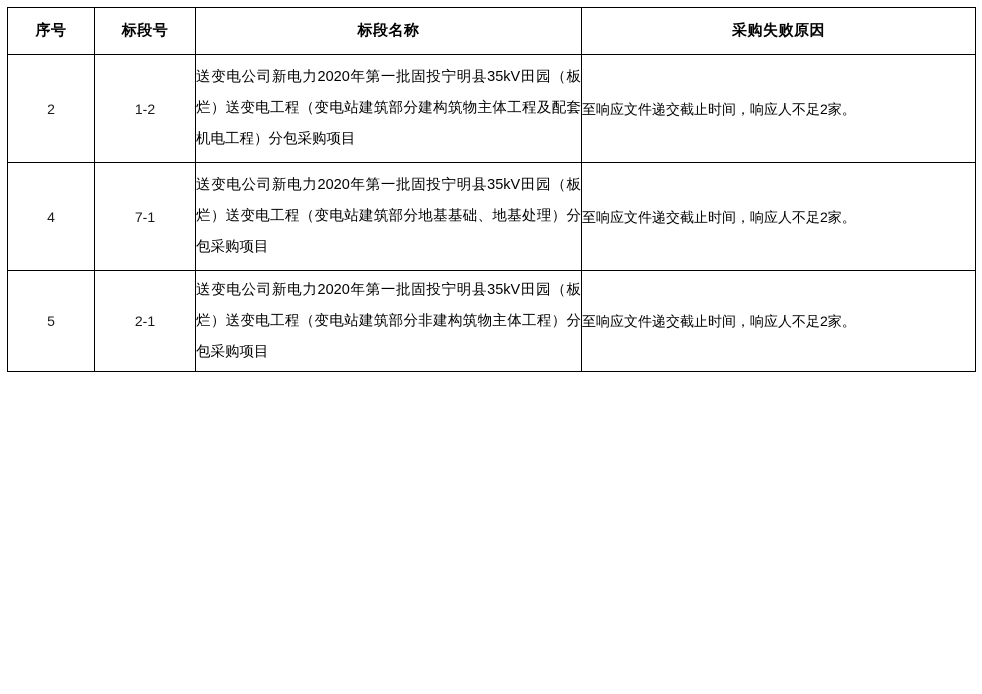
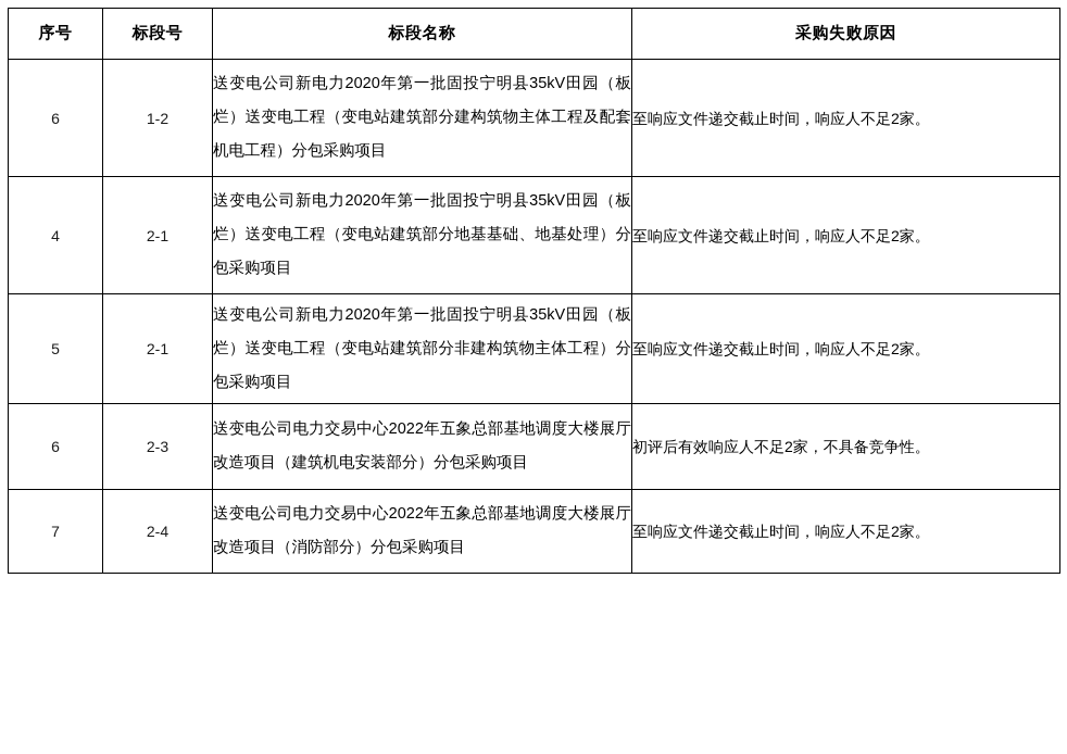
  序号	标段号	标段名称	采购失败原因
- 2	1-2	送变电公司新电力2020年第一批固投宁明县35kV田园（板烂）送变电工程（变电站建筑部分建构筑物主体工程及配套机电工程）分包采购项目	至响应文件递交截止时间，响应人不足2家。
+ 6	1-2	送变电公司新电力2020年第一批固投宁明县35kV田园（板烂）送变电工程（变电站建筑部分建构筑物主体工程及配套机电工程）分包采购项目	至响应文件递交截止时间，响应人不足2家。
- 4	7-1	送变电公司新电力2020年第一批固投宁明县35kV田园（板烂）送变电工程（变电站建筑部分地基基础、地基处理）分包采购项目	至响应文件递交截止时间，响应人不足2家。
+ 4	2-1	送变电公司新电力2020年第一批固投宁明县35kV田园（板烂）送变电工程（变电站建筑部分地基基础、地基处理）分包采购项目	至响应文件递交截止时间，响应人不足2家。
  5	2-1	送变电公司新电力2020年第一批固投宁明县35kV田园（板烂）送变电工程（变电站建筑部分非建构筑物主体工程）分包采购项目	至响应文件递交截止时间，响应人不足2家。
+ 6	2-3	送变电公司电力交易中心2022年五象总部基地调度大楼展厅改造项目（建筑机电安装部分）分包采购项目	初评后有效响应人不足2家，不具备竞争性。
+ 7	2-4	送变电公司电力交易中心2022年五象总部基地调度大楼展厅改造项目（消防部分）分包采购项目	至响应文件递交截止时间，响应人不足2家。
